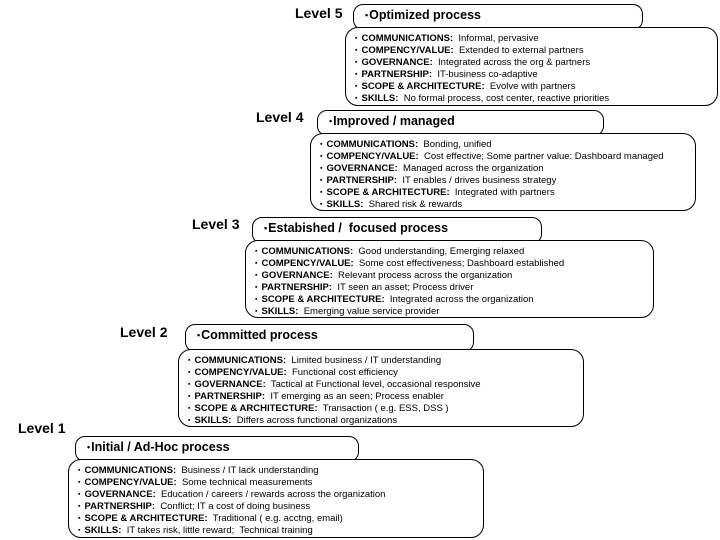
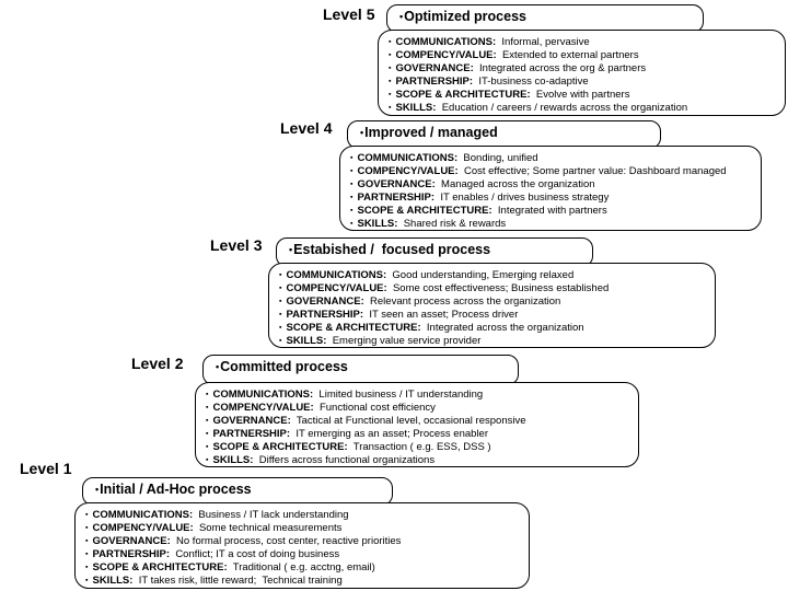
  Level 5
  •Optimized process
  COMMUNICATIONS: Informal, pervasive
  COMPENCY/VALUE: Extended to external partners
  GOVERNANCE: Integrated across the org & partners
  PARTNERSHIP: IT-business co-adaptive
  SCOPE & ARCHITECTURE: Evolve with partners
- SKILLS: No formal process, cost center, reactive priorities
+ SKILLS: Education / careers / rewards across the organization
  Level 4
  •Improved / managed
  COMMUNICATIONS: Bonding, unified
  COMPENCY/VALUE: Cost effective; Some partner value: Dashboard managed
  GOVERNANCE: Managed across the organization
  PARTNERSHIP: IT enables / drives business strategy
  SCOPE & ARCHITECTURE: Integrated with partners
  SKILLS: Shared risk & rewards
  Level 3
  •Estabished / focused process
  COMMUNICATIONS: Good understanding, Emerging relaxed
- COMPENCY/VALUE: Some cost effectiveness; Dashboard established
+ COMPENCY/VALUE: Some cost effectiveness; Business established
  GOVERNANCE: Relevant process across the organization
  PARTNERSHIP: IT seen an asset; Process driver
  SCOPE & ARCHITECTURE: Integrated across the organization
  SKILLS: Emerging value service provider
  Level 2
  •Committed process
  COMMUNICATIONS: Limited business / IT understanding
  COMPENCY/VALUE: Functional cost efficiency
  GOVERNANCE: Tactical at Functional level, occasional responsive
- PARTNERSHIP: IT emerging as an seen; Process enabler
+ PARTNERSHIP: IT emerging as an asset; Process enabler
  SCOPE & ARCHITECTURE: Transaction ( e.g. ESS, DSS )
  SKILLS: Differs across functional organizations
  Level 1
  •Initial / Ad-Hoc process
  COMMUNICATIONS: Business / IT lack understanding
  COMPENCY/VALUE: Some technical measurements
- GOVERNANCE: Education / careers / rewards across the organization
+ GOVERNANCE: No formal process, cost center, reactive priorities
  PARTNERSHIP: Conflict; IT a cost of doing business
  SCOPE & ARCHITECTURE: Traditional ( e.g. acctng, email)
  SKILLS: IT takes risk, little reward; Technical training
